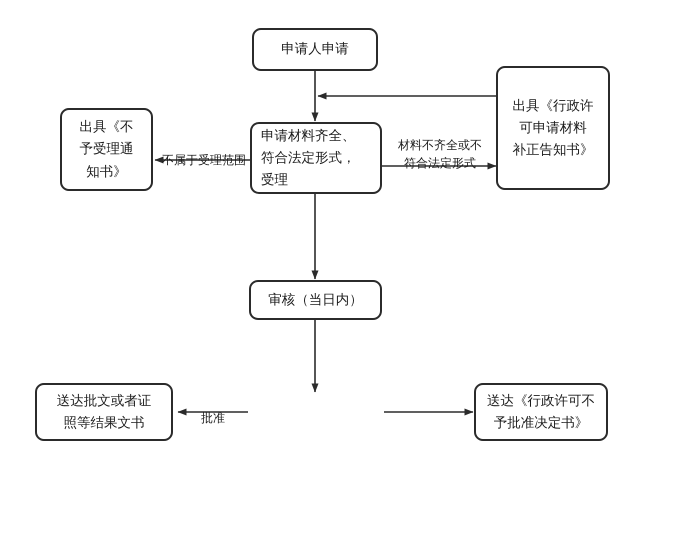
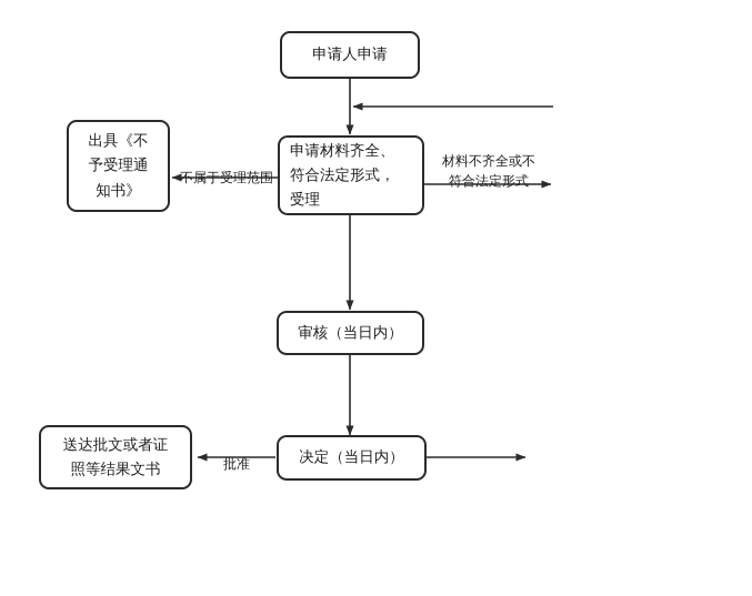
  申请人申请
  申请材料齐全、
  符合法定形式，
  受理
  出具《不
  予受理通
  知书》
- 出具《行政许
- 可申请材料
- 补正告知书》
  审核（当日内）
+ 决定（当日内）
  送达批文或者证
  照等结果文书
- 送达《行政许可不
- 予批准决定书》
  不属于受理范围
  材料不齐全或不
  符合法定形式
  批准
